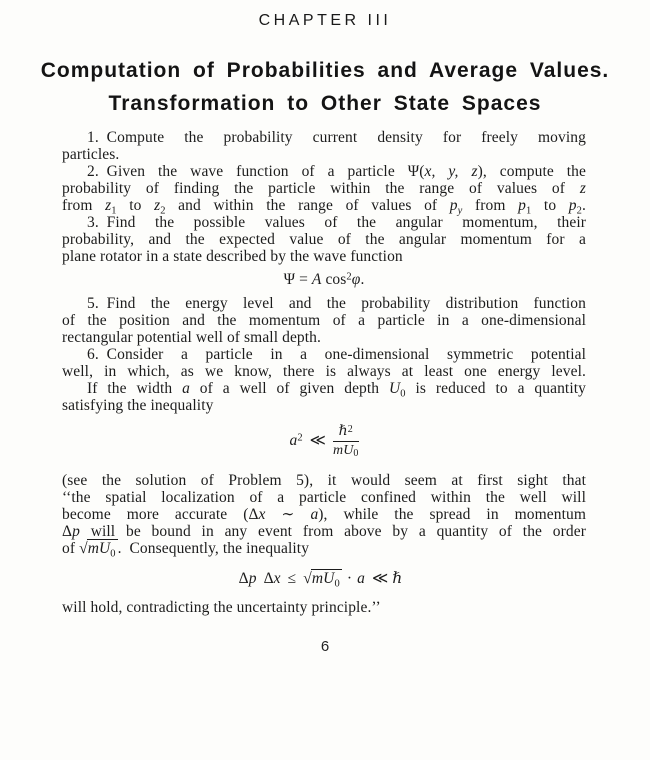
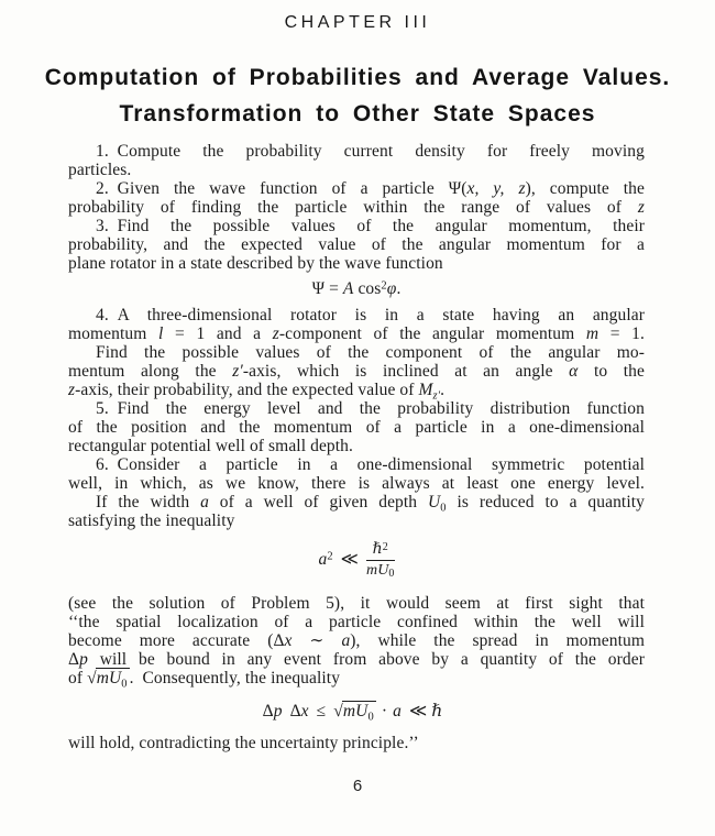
  CHAPTER III
  Computation of Probabilities and Average Values.
  Transformation to Other State Spaces
  1. Compute the probability current density for freely moving
  particles.
  2. Given the wave function of a particle Ψ(x, y, z), compute the
  probability of finding the particle within the range of values of z
- from z1 to z2 and within the range of values of py from p1 to p2.
  3. Find the possible values of the angular momentum, their
  probability, and the expected value of the angular momentum for a
  plane rotator in a state described by the wave function
  Ψ = A cos2φ.
+ 4. A three-dimensional rotator is in a state having an angular
+ momentum l = 1 and a z-component of the angular momentum m = 1.
+ Find the possible values of the component of the angular mo-
+ mentum along the z′-axis, which is inclined at an angle α to the
+ z-axis, their probability, and the expected value of Mz′.
  5. Find the energy level and the probability distribution function
  of the position and the momentum of a particle in a one-dimensional
  rectangular potential well of small depth.
  6. Consider a particle in a one-dimensional symmetric potential
  well, in which, as we know, there is always at least one energy level.
  If the width a of a well of given depth U0 is reduced to a quantity
  satisfying the inequality
  a2 ≪
  ℏ2
  mU0
  (see the solution of Problem 5), it would seem at first sight that
  ‘‘the spatial localization of a particle confined within the well will
  become more accurate (Δx ∼ a), while the spread in momentum
  Δp will be bound in any event from above by a quantity of the order
  of √mU0. Consequently, the inequality
  Δp Δx ≤ √mU0· a ≪ ℏ
  will hold, contradicting the uncertainty principle.’’
  6
